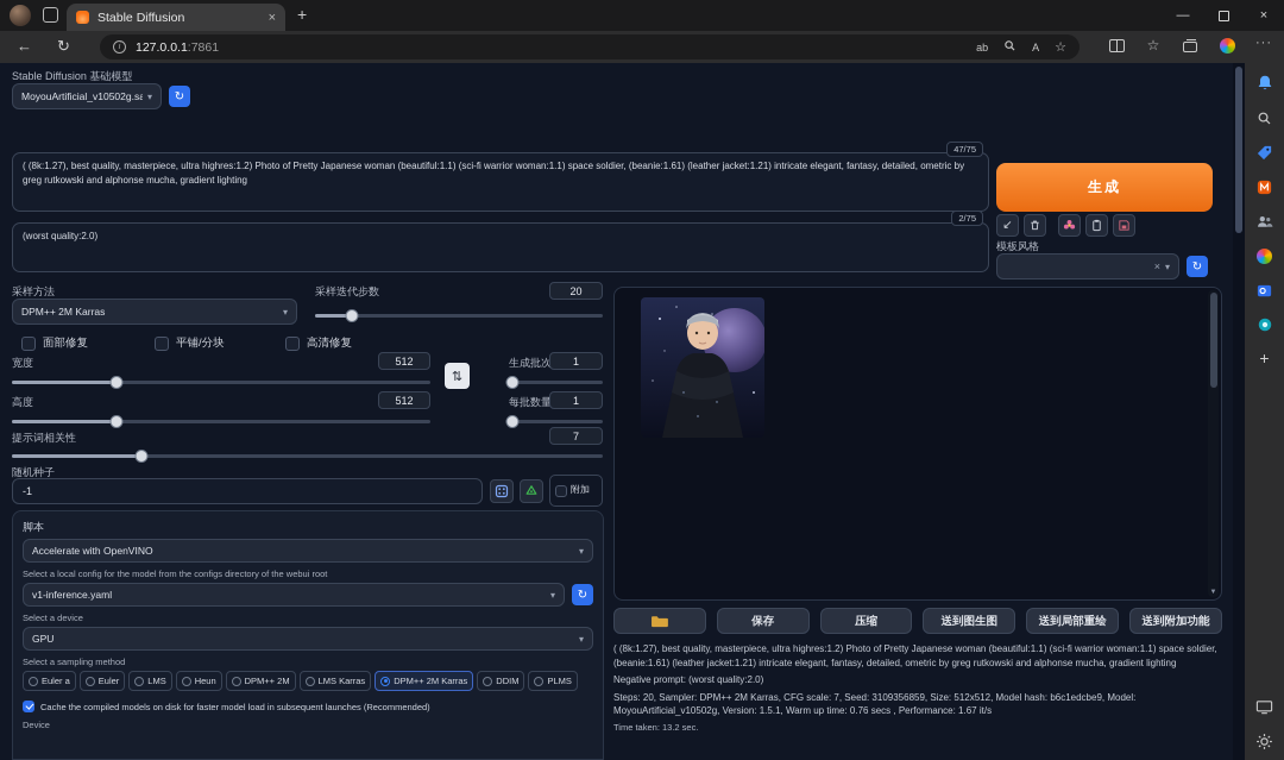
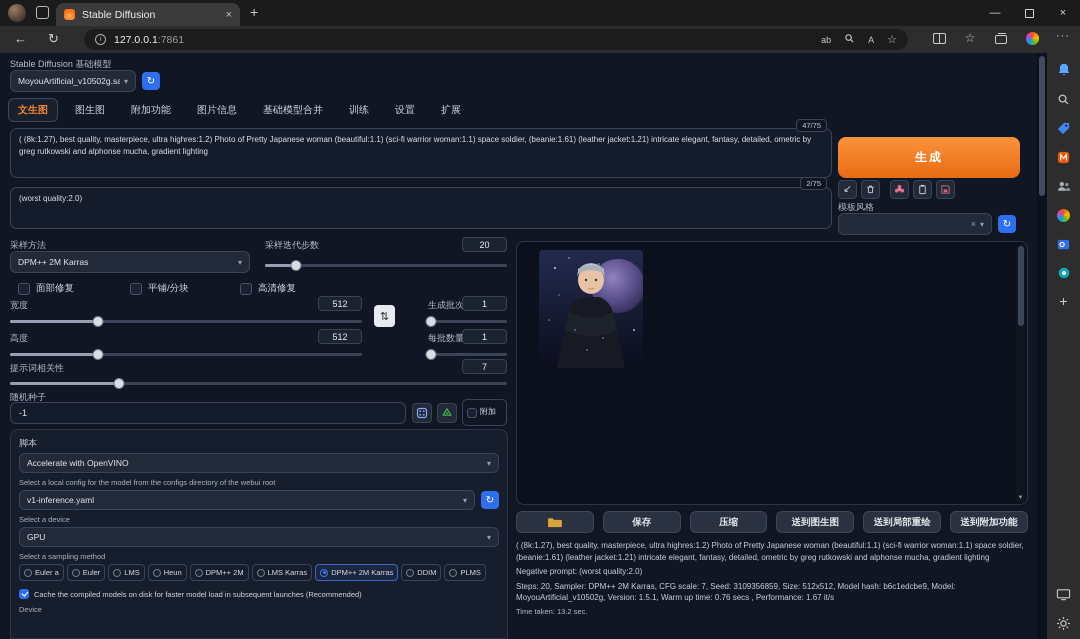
  Stable Diffusion
  ×
  +
  —
  ×
  ←
  ↻
  127.0.0.1:7861
  ab
  A
  ☆
  ☆
  ···
  +
  Stable Diffusion 基础模型
  MoyouArtificial_v10502g.sa
  ▾
  ↻
+ 文生图
+ 图生图
+ 附加功能
+ 图片信息
+ 基础模型合并
+ 训练
+ 设置
+ 扩展
  47/75
  ( (8k:1.27), best quality, masterpiece, ultra highres:1.2) Photo of Pretty Japanese woman (beautiful:1.1) (sci-fi warrior woman:1.1) space soldier, (beanie:1.61) (leather jacket:1.21) intricate elegant, fantasy, detailed, ometric by greg rutkowski and alphonse mucha, gradient lighting
  2/75
  (worst quality:2.0)
  生成
  ↙
  模板风格
  ×
  ▾
  ↻
  采样方法
  DPM++ 2M Karras
  ▾
  采样迭代步数
  20
  面部修复
  平铺/分块
  高清修复
  宽度
  512
  生成批次
  1
  ⇅
  高度
  512
  每批数量
  1
  提示词相关性
  7
  随机种子
  -1
  附加
  脚本
  Accelerate with OpenVINO
  ▾
  Select a local config for the model from the configs directory of the webui root
  v1-inference.yaml
  ▾
  ↻
  Select a device
  GPU
  ▾
  Select a sampling method
  Euler a
  Euler
  LMS
  Heun
  DPM++ 2M
  LMS Karras
  DPM++ 2M Karras
  DDIM
  PLMS
  Cache the compiled models on disk for faster model load in subsequent launches (Recommended)
  Device
  保存
  压缩
  送到图生图
  送到局部重绘
  送到附加功能
  ( (8k:1.27), best quality, masterpiece, ultra highres:1.2) Photo of Pretty Japanese woman (beautiful:1.1) (sci-fi warrior woman:1.1) space soldier, (beanie:1.61) (leather jacket:1.21) intricate elegant, fantasy, detailed, ometric by greg rutkowski and alphonse mucha, gradient lighting
  Negative prompt: (worst quality:2.0)
  Steps: 20, Sampler: DPM++ 2M Karras, CFG scale: 7, Seed: 3109356859, Size: 512x512, Model hash: b6c1edcbe9, Model: MoyouArtificial_v10502g, Version: 1.5.1, Warm up time: 0.76 secs , Performance: 1.67 it/s
  Time taken: 13.2 sec.
